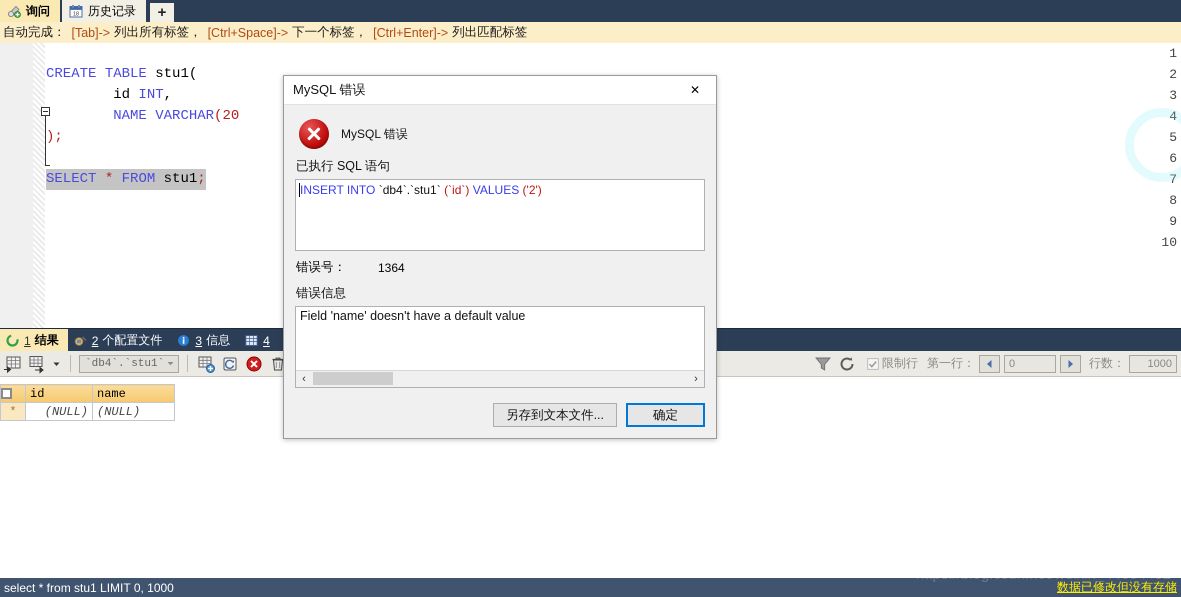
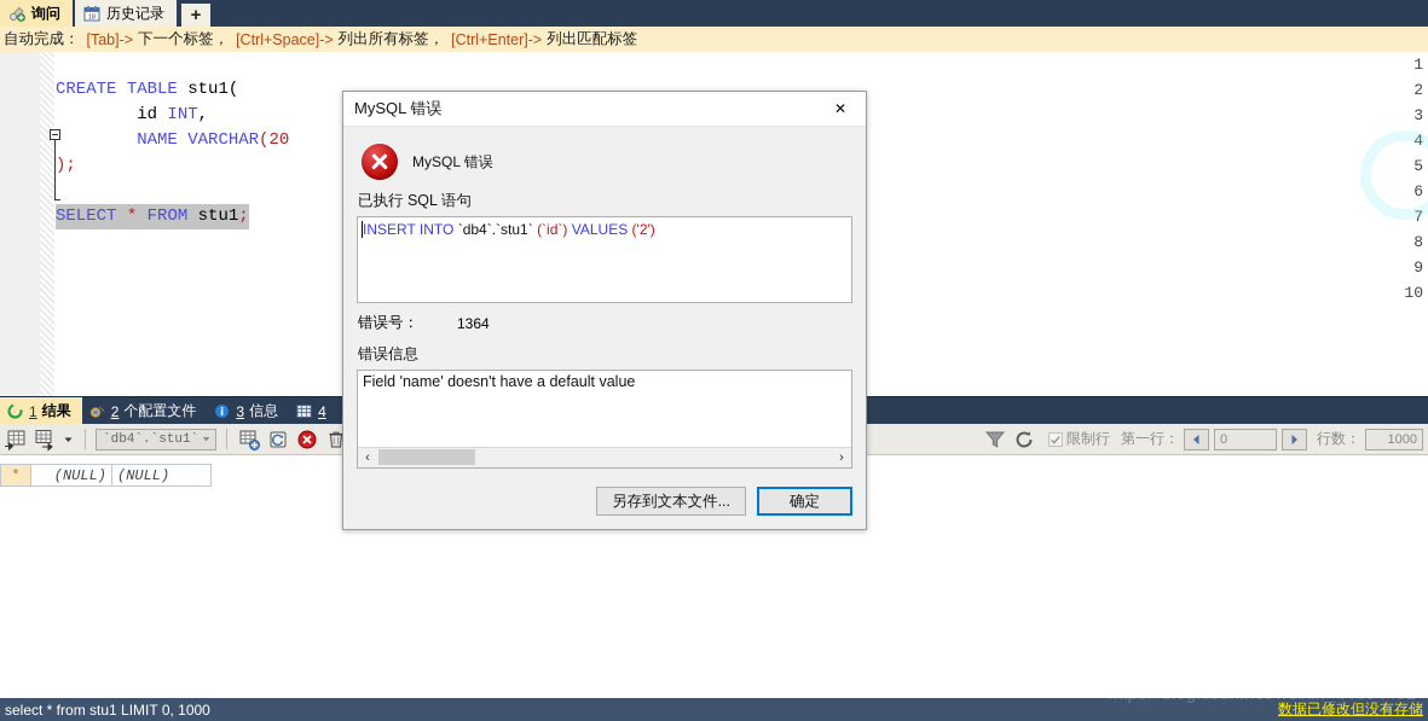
  询问
  历史记录
  +
  自动完成：
  [Tab]->
- 列出所有标签，
+ 下一个标签，
  [Ctrl+Space]->
- 下一个标签，
+ 列出所有标签，
  [Ctrl+Enter]->
  列出匹配标签
  1
  2
  3
  4
  5
  6
  7
  8
  9
  10
  CREATE TABLE stu1(
  id INT,
  NAME VARCHAR(20
  );
  SELECT * FROM stu1;
  1
  结果
  2
  个配置文件
  3
  信息
  4
  `db4`.`stu1`
  限制行
  第一行：
  0
  行数：
  1000
- 	id	name
  *	(NULL)	(NULL)
  select * from stu1 LIMIT 0, 1000
  数据已修改但没有存储
  https://blog.csdn.net/weixin_44604432
  MySQL 错误
  ✕
  MySQL 错误
  已执行 SQL 语句
  INSERT INTO `db4`.`stu1` (`id`) VALUES ('2')
  错误号：
  1364
  错误信息
  Field 'name' doesn't have a default value
  ‹
  ›
  另存到文本文件...
  确定
